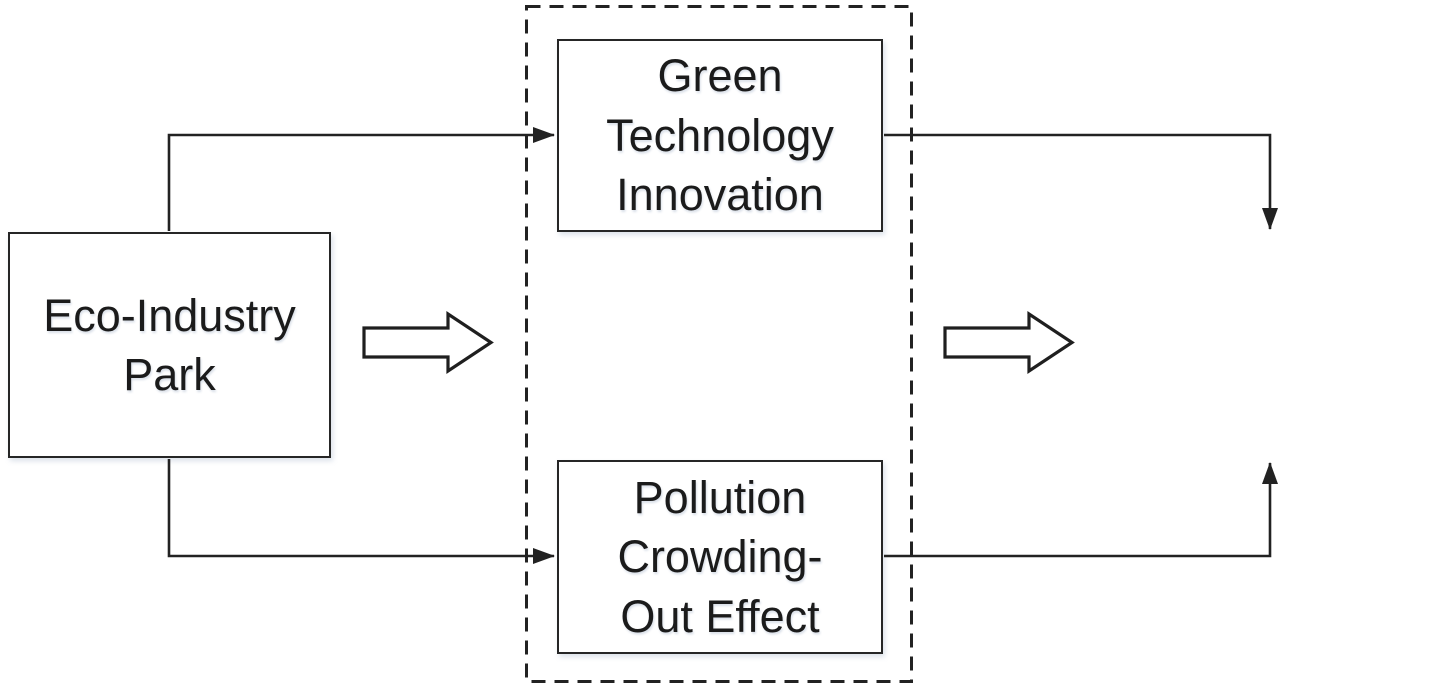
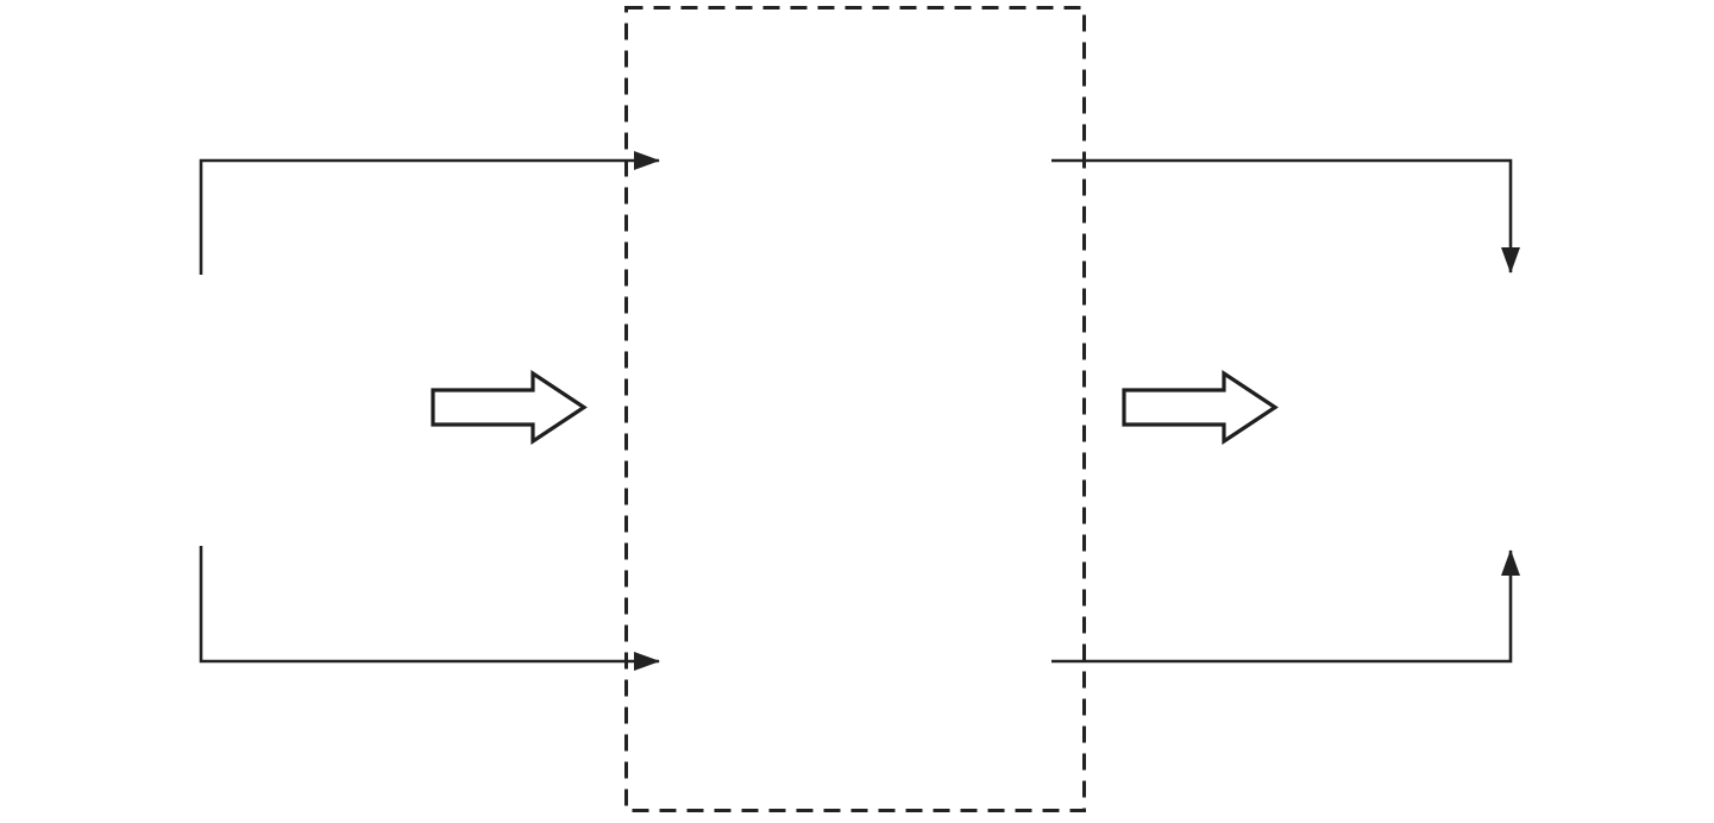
- Eco-Industry
- Park
- Green
- Technology
- Innovation
- Pollution
- Crowding-
- Out Effect
